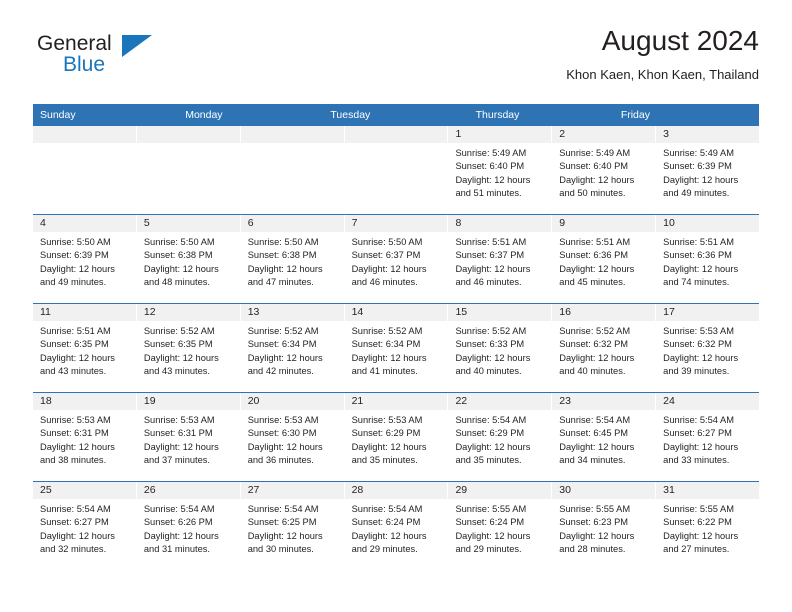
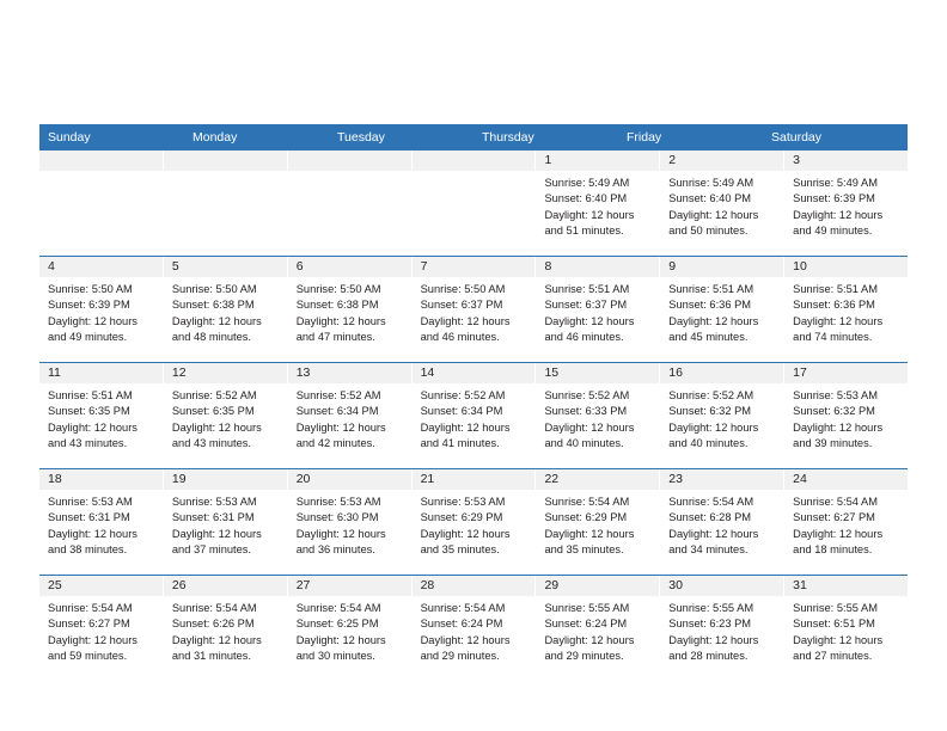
- General
- Blue
- August 2024
- Khon Kaen, Khon Kaen, Thailand
  Sunday
  Monday
  Tuesday
  Thursday
  Friday
+ Saturday
  1
  Sunrise: 5:49 AM
  Sunset: 6:40 PM
  Daylight: 12 hours
  and 51 minutes.
  2
  Sunrise: 5:49 AM
  Sunset: 6:40 PM
  Daylight: 12 hours
  and 50 minutes.
  3
  Sunrise: 5:49 AM
  Sunset: 6:39 PM
  Daylight: 12 hours
  and 49 minutes.
  4
  Sunrise: 5:50 AM
  Sunset: 6:39 PM
  Daylight: 12 hours
  and 49 minutes.
  5
  Sunrise: 5:50 AM
  Sunset: 6:38 PM
  Daylight: 12 hours
  and 48 minutes.
  6
  Sunrise: 5:50 AM
  Sunset: 6:38 PM
  Daylight: 12 hours
  and 47 minutes.
  7
  Sunrise: 5:50 AM
  Sunset: 6:37 PM
  Daylight: 12 hours
  and 46 minutes.
  8
  Sunrise: 5:51 AM
  Sunset: 6:37 PM
  Daylight: 12 hours
  and 46 minutes.
  9
  Sunrise: 5:51 AM
  Sunset: 6:36 PM
  Daylight: 12 hours
  and 45 minutes.
  10
  Sunrise: 5:51 AM
  Sunset: 6:36 PM
  Daylight: 12 hours
  and 74 minutes.
  11
  Sunrise: 5:51 AM
  Sunset: 6:35 PM
  Daylight: 12 hours
  and 43 minutes.
  12
  Sunrise: 5:52 AM
  Sunset: 6:35 PM
  Daylight: 12 hours
  and 43 minutes.
  13
  Sunrise: 5:52 AM
  Sunset: 6:34 PM
  Daylight: 12 hours
  and 42 minutes.
  14
  Sunrise: 5:52 AM
  Sunset: 6:34 PM
  Daylight: 12 hours
  and 41 minutes.
  15
  Sunrise: 5:52 AM
  Sunset: 6:33 PM
  Daylight: 12 hours
  and 40 minutes.
  16
  Sunrise: 5:52 AM
  Sunset: 6:32 PM
  Daylight: 12 hours
  and 40 minutes.
  17
  Sunrise: 5:53 AM
  Sunset: 6:32 PM
  Daylight: 12 hours
  and 39 minutes.
  18
  Sunrise: 5:53 AM
  Sunset: 6:31 PM
  Daylight: 12 hours
  and 38 minutes.
  19
  Sunrise: 5:53 AM
  Sunset: 6:31 PM
  Daylight: 12 hours
  and 37 minutes.
  20
  Sunrise: 5:53 AM
  Sunset: 6:30 PM
  Daylight: 12 hours
  and 36 minutes.
  21
  Sunrise: 5:53 AM
  Sunset: 6:29 PM
  Daylight: 12 hours
  and 35 minutes.
  22
  Sunrise: 5:54 AM
  Sunset: 6:29 PM
  Daylight: 12 hours
  and 35 minutes.
  23
  Sunrise: 5:54 AM
- Sunset: 6:45 PM
+ Sunset: 6:28 PM
  Daylight: 12 hours
  and 34 minutes.
  24
  Sunrise: 5:54 AM
  Sunset: 6:27 PM
  Daylight: 12 hours
- and 33 minutes.
+ and 18 minutes.
  25
  Sunrise: 5:54 AM
  Sunset: 6:27 PM
  Daylight: 12 hours
- and 32 minutes.
+ and 59 minutes.
  26
  Sunrise: 5:54 AM
  Sunset: 6:26 PM
  Daylight: 12 hours
  and 31 minutes.
  27
  Sunrise: 5:54 AM
  Sunset: 6:25 PM
  Daylight: 12 hours
  and 30 minutes.
  28
  Sunrise: 5:54 AM
  Sunset: 6:24 PM
  Daylight: 12 hours
  and 29 minutes.
  29
  Sunrise: 5:55 AM
  Sunset: 6:24 PM
  Daylight: 12 hours
  and 29 minutes.
  30
  Sunrise: 5:55 AM
  Sunset: 6:23 PM
  Daylight: 12 hours
  and 28 minutes.
  31
  Sunrise: 5:55 AM
- Sunset: 6:22 PM
+ Sunset: 6:51 PM
  Daylight: 12 hours
  and 27 minutes.
